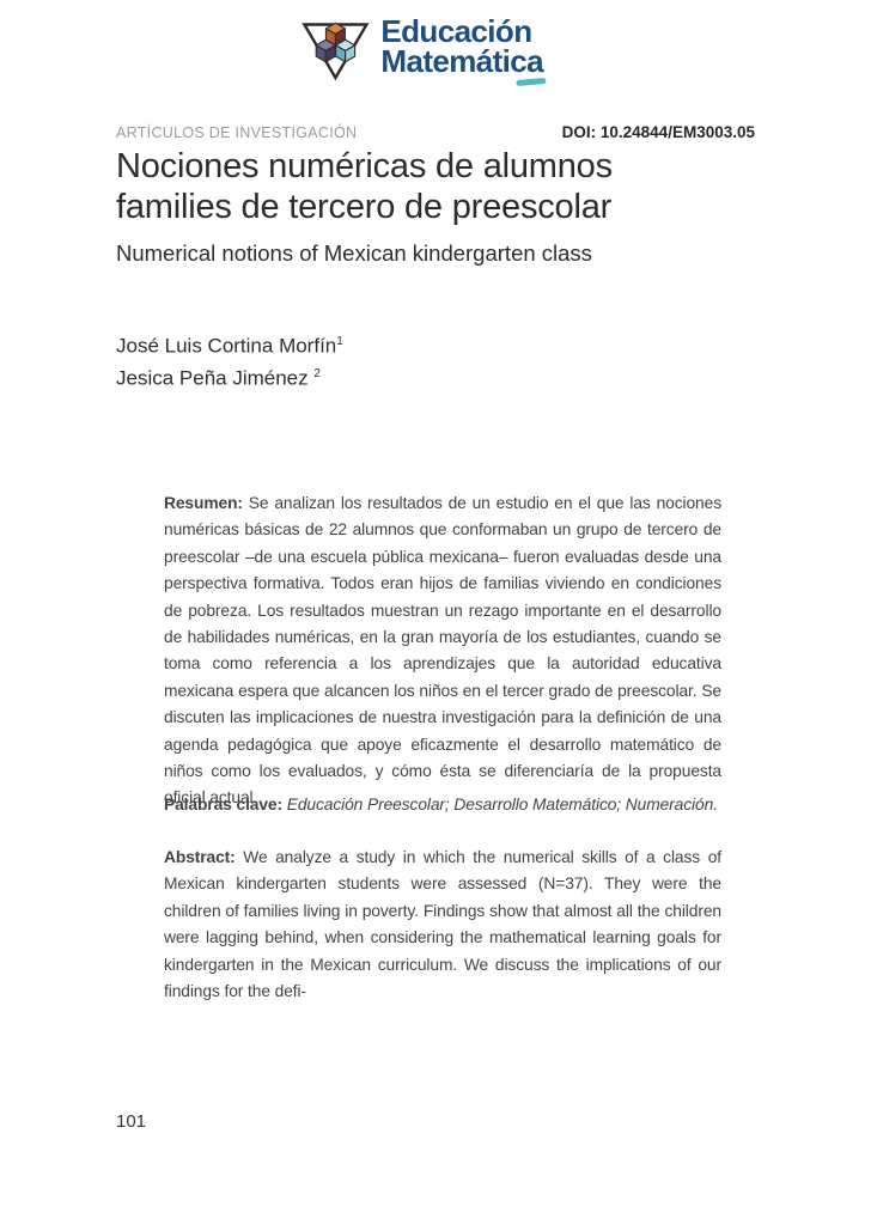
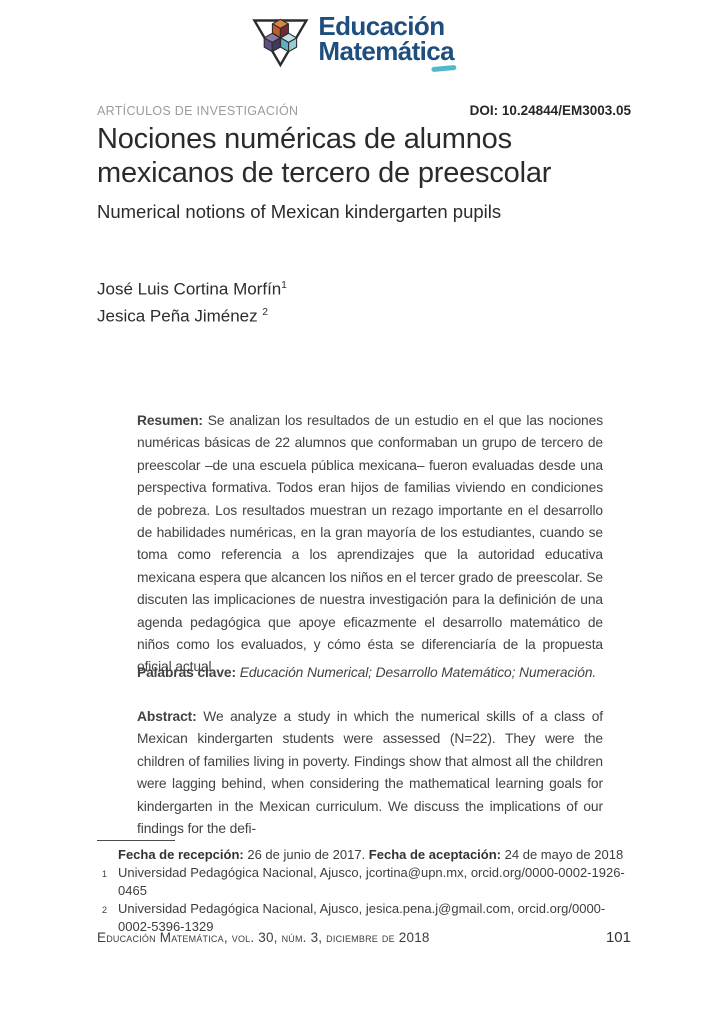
  Educación
  Matemática
  ARTÍCULOS DE INVESTIGACIÓN
  DOI: 10.24844/EM3003.05
- Nociones numéricas de alumnos families de tercero de preescolar
+ Nociones numéricas de alumnos mexicanos de tercero de preescolar
- Numerical notions of Mexican kindergarten class
+ Numerical notions of Mexican kindergarten pupils
  José Luis Cortina Morfín1
  Jesica Peña Jiménez 2
  Resumen: Se analizan los resultados de un estudio en el que las nociones numéricas básicas de 22 alumnos que conformaban un grupo de tercero de preescolar –de una escuela pública mexicana– fueron evaluadas desde una perspectiva formativa. Todos eran hijos de familias viviendo en condiciones de pobreza. Los resultados muestran un rezago importante en el desarrollo de habilidades numéricas, en la gran mayoría de los estudiantes, cuando se toma como referencia a los aprendizajes que la autoridad educativa mexicana espera que alcancen los niños en el tercer grado de preescolar. Se discuten las implicaciones de nuestra investigación para la definición de una agenda pedagógica que apoye eficazmente el desarrollo matemático de niños como los evaluados, y cómo ésta se diferenciaría de la propuesta oficial actual.
- Palabras clave: Educación Preescolar; Desarrollo Matemático; Numeración.
+ Palabras clave: Educación Numerical; Desarrollo Matemático; Numeración.
- Abstract: We analyze a study in which the numerical skills of a class of Mexican kindergarten students were assessed (N=37). They were the children of families living in poverty. Findings show that almost all the children were lagging behind, when considering the mathematical learning goals for kindergarten in the Mexican curriculum. We discuss the implications of our findings for the defi-
+ Abstract: We analyze a study in which the numerical skills of a class of Mexican kindergarten students were assessed (N=22). They were the children of families living in poverty. Findings show that almost all the children were lagging behind, when considering the mathematical learning goals for kindergarten in the Mexican curriculum. We discuss the implications of our findings for the defi-
+ Fecha de recepción: 26 de junio de 2017. Fecha de aceptación: 24 de mayo de 2018
+ 1
+ Universidad Pedagógica Nacional, Ajusco, jcortina@upn.mx, orcid.org/0000-0002-1926-0465
+ 2
+ Universidad Pedagógica Nacional, Ajusco, jesica.pena.j@gmail.com, orcid.org/0000-0002-5396-1329
+ Educación Matemática, vol. 30, núm. 3, diciembre de 2018
  101
